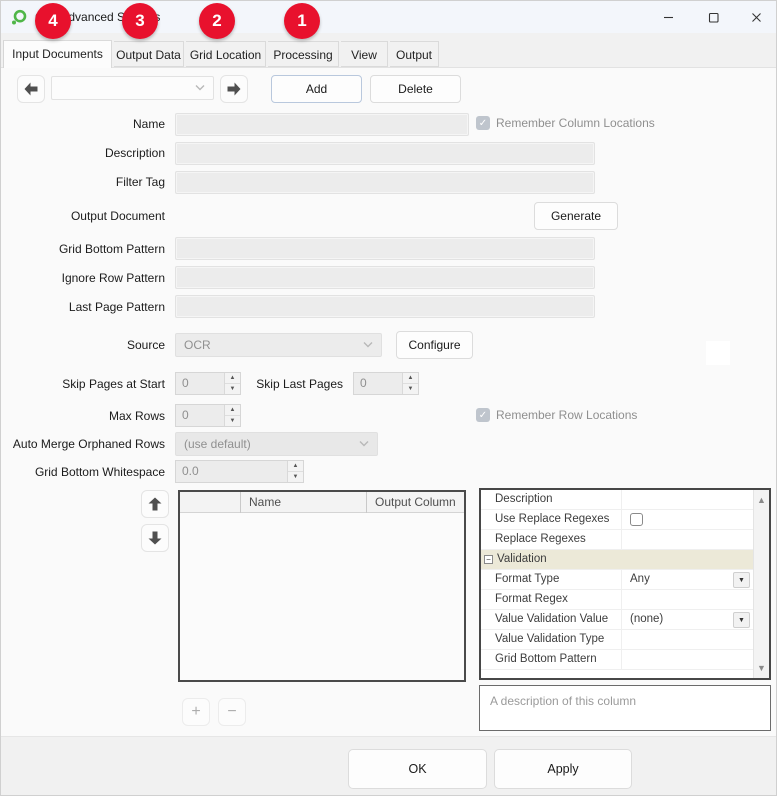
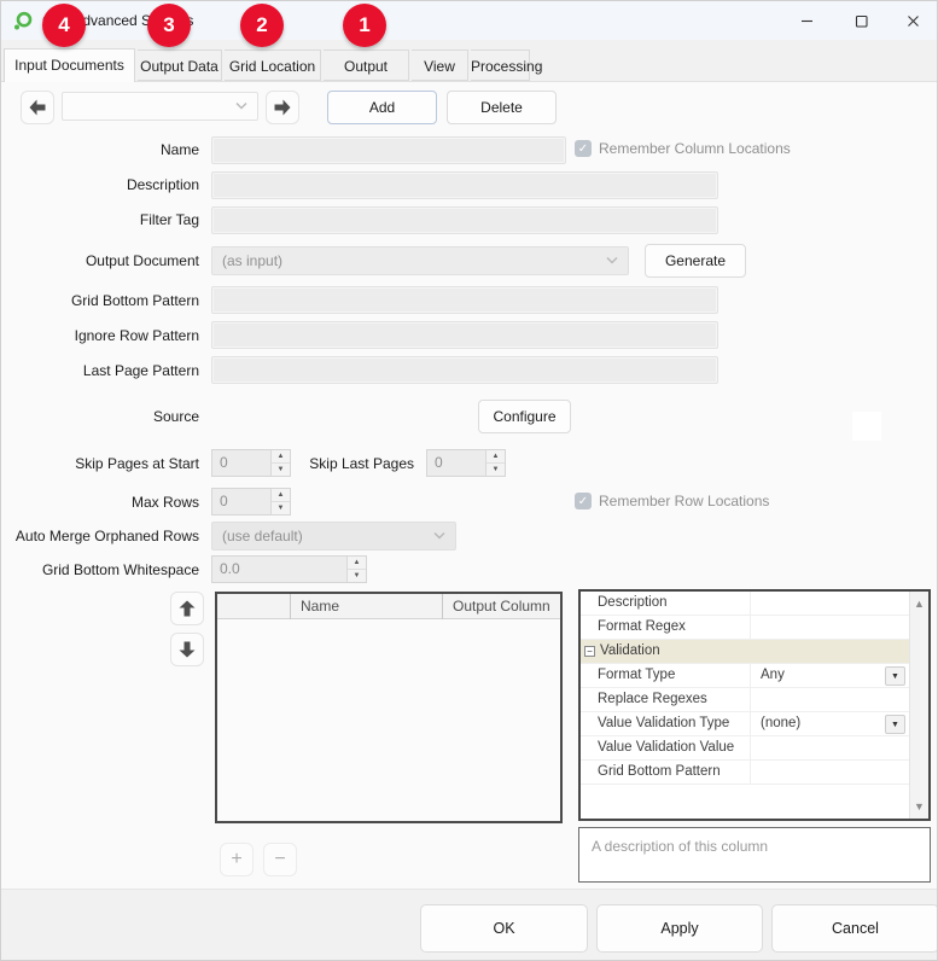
  Input Documents
  Output Data
  Grid Location
- Processing
+ Output
  View
- Output
+ Processing
  4
  3
  2
  1
  Add
  Delete
  Name
  Description
  Filter Tag
  Output Document
  Grid Bottom Pattern
  Ignore Row Pattern
  Last Page Pattern
  Source
  Skip Pages at Start
  Skip Last Pages
  Max Rows
  Auto Merge Orphaned Rows
  Grid Bottom Whitespace
  ✓
  Remember Column Locations
+ (as input)
  Generate
- OCR
  Configure
  0
  0
  0
  ✓
  Remember Row Locations
  (use default)
  0.0
  Name
  Output Column
  Description
- Use Replace Regexes
- Replace Regexes
+ Format Regex
  −
  Validation
  Format Type
  Any
- Format Regex
+ Replace Regexes
- Value Validation Value
+ Value Validation Type
  (none)
- Value Validation Type
+ Value Validation Value
  Grid Bottom Pattern
  ▲
  ▼
  A description of this column
  +
  −
  OK
  Apply
+ Cancel
